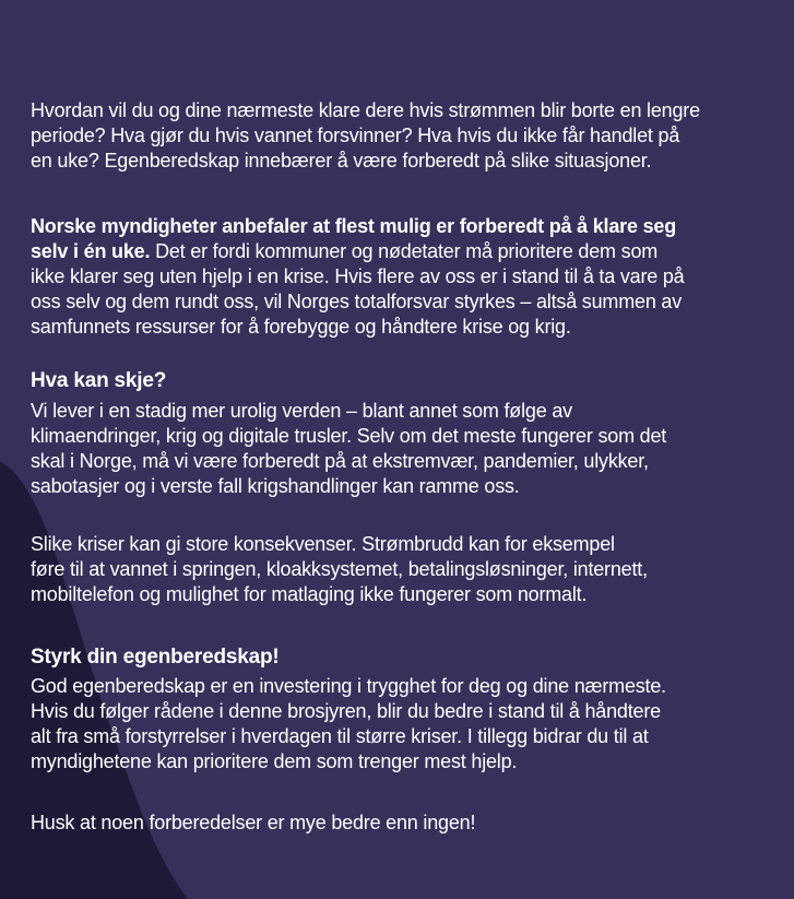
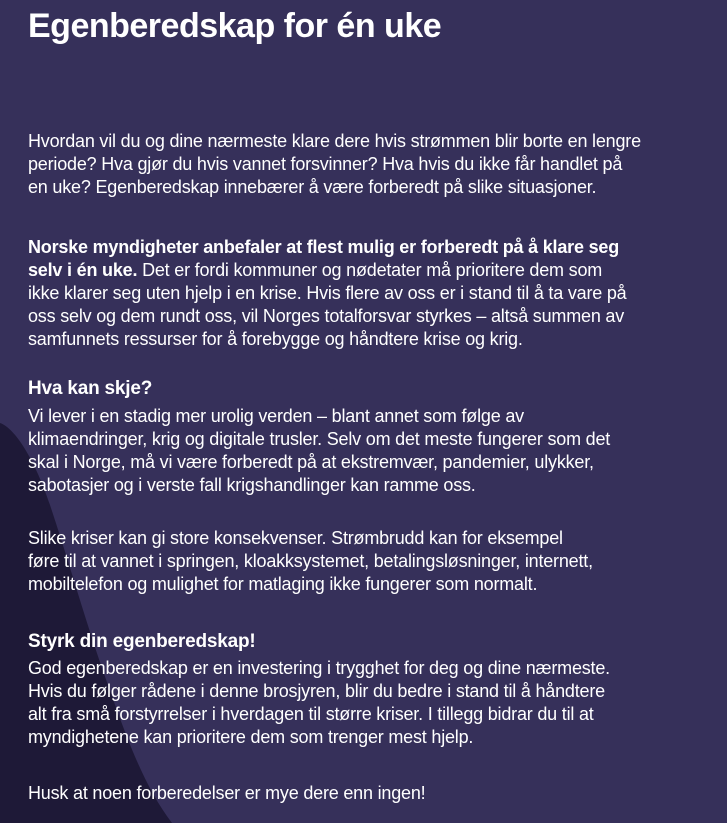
+ Egenberedskap for én uke
  Hvordan vil du og dine nærmeste klare dere hvis strømmen blir borte en lengre
  periode? Hva gjør du hvis vannet forsvinner? Hva hvis du ikke får handlet på
  en uke? Egenberedskap innebærer å være forberedt på slike situasjoner.
  Norske myndigheter anbefaler at flest mulig er forberedt på å klare seg
  selv i én uke. Det er fordi kommuner og nødetater må prioritere dem som
  ikke klarer seg uten hjelp i en krise. Hvis flere av oss er i stand til å ta vare på
  oss selv og dem rundt oss, vil Norges totalforsvar styrkes – altså summen av
  samfunnets ressurser for å forebygge og håndtere krise og krig.
  Hva kan skje?
  Vi lever i en stadig mer urolig verden – blant annet som følge av
  klimaendringer, krig og digitale trusler. Selv om det meste fungerer som det
  skal i Norge, må vi være forberedt på at ekstremvær, pandemier, ulykker,
  sabotasjer og i verste fall krigshandlinger kan ramme oss.
  Slike kriser kan gi store konsekvenser. Strømbrudd kan for eksempel
  føre til at vannet i springen, kloakksystemet, betalingsløsninger, internett,
  mobiltelefon og mulighet for matlaging ikke fungerer som normalt.
  Styrk din egenberedskap!
  God egenberedskap er en investering i trygghet for deg og dine nærmeste.
  Hvis du følger rådene i denne brosjyren, blir du bedre i stand til å håndtere
  alt fra små forstyrrelser i hverdagen til større kriser. I tillegg bidrar du til at
  myndighetene kan prioritere dem som trenger mest hjelp.
- Husk at noen forberedelser er mye bedre enn ingen!
+ Husk at noen forberedelser er mye dere enn ingen!
